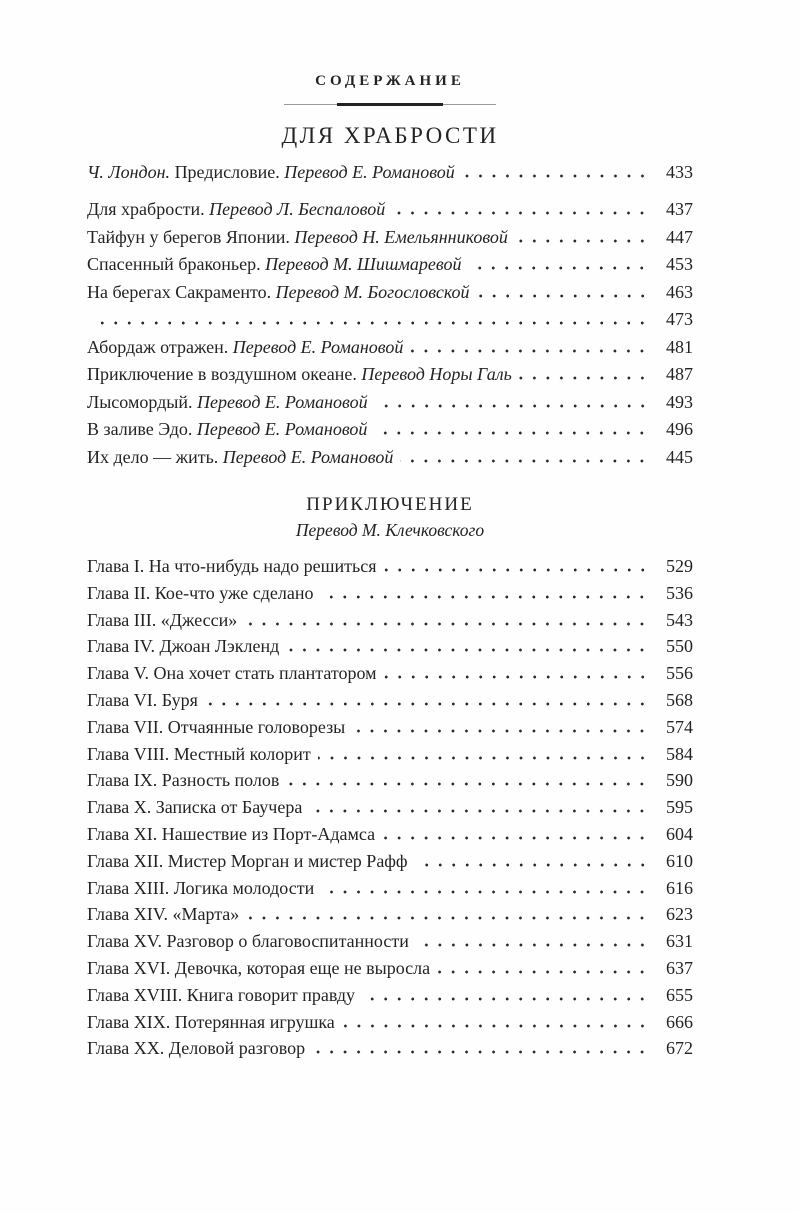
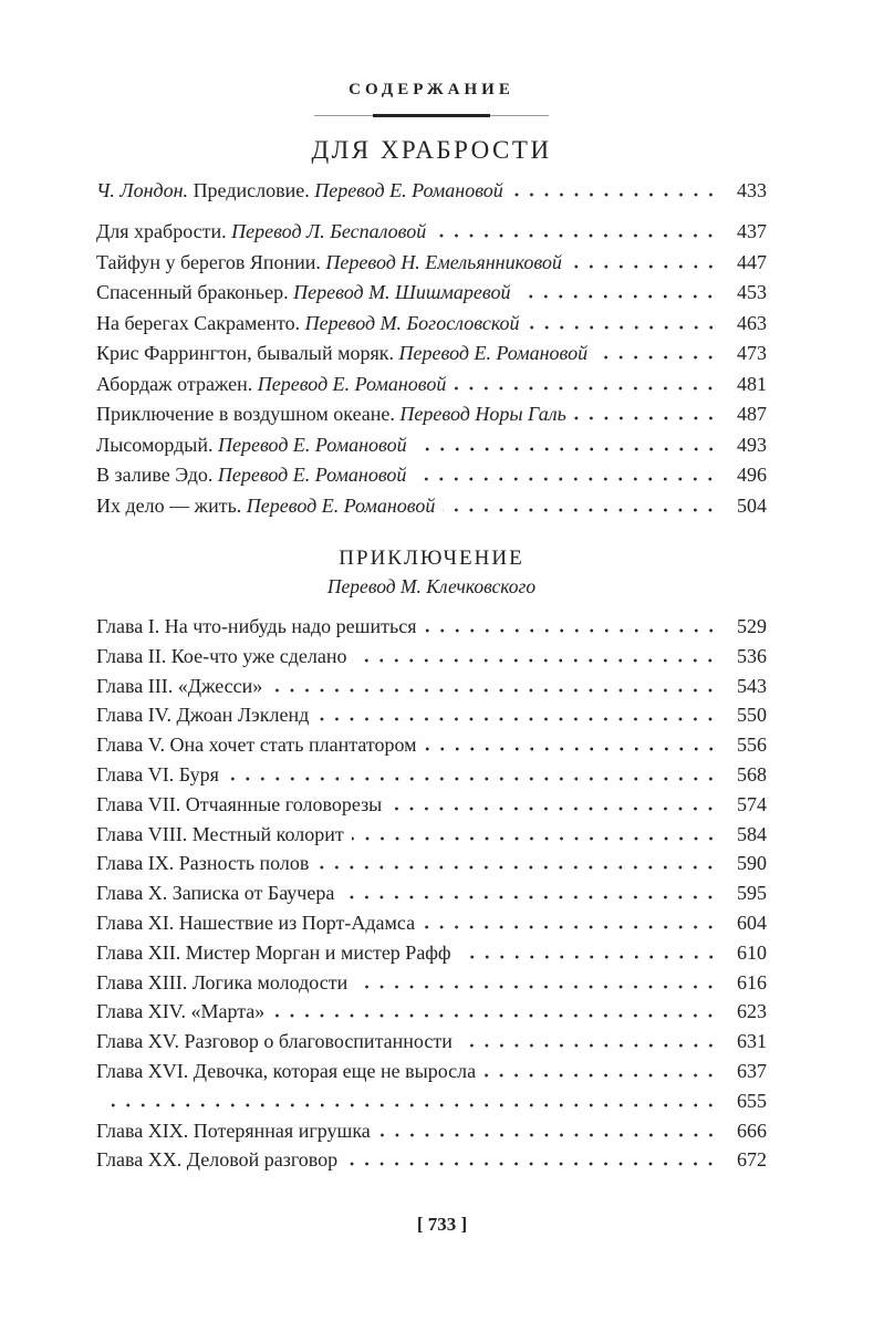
  СОДЕРЖАНИЕ
  ДЛЯ ХРАБРОСТИ
  Ч. Лондон. Предисловие. Перевод Е. Романовой
  433
  Для храбрости. Перевод Л. Беспаловой
  437
  Тайфун у берегов Японии. Перевод Н. Емельянниковой
  447
  Спасенный браконьер. Перевод М. Шишмаревой
  453
  На берегах Сакраменто. Перевод М. Богословской
  463
+ Крис Фаррингтон, бывалый моряк. Перевод Е. Романовой
  473
  Абордаж отражен. Перевод Е. Романовой
  481
  Приключение в воздушном океане. Перевод Норы Галь
  487
  Лысомордый. Перевод Е. Романовой
  493
  В заливе Эдо. Перевод Е. Романовой
  496
  Их дело — жить. Перевод Е. Романовой
- 445
+ 504
  ПРИКЛЮЧЕНИЕ
  Перевод М. Клечковского
  Глава I. На что-нибудь надо решиться
  529
  Глава II. Кое-что уже сделано
  536
  Глава III. «Джесси»
  543
  Глава IV. Джоан Лэкленд
  550
  Глава V. Она хочет стать плантатором
  556
  Глава VI. Буря
  568
  Глава VII. Отчаянные головорезы
  574
  Глава VIII. Местный колорит
  584
  Глава IX. Разность полов
  590
  Глава X. Записка от Баучера
  595
  Глава XI. Нашествие из Порт-Адамса
  604
  Глава XII. Мистер Морган и мистер Рафф
  610
  Глава XIII. Логика молодости
  616
  Глава XIV. «Марта»
  623
  Глава XV. Разговор о благовоспитанности
  631
  Глава XVI. Девочка, которая еще не выросла
  637
- Глава XVIII. Книга говорит правду
  655
  Глава XIX. Потерянная игрушка
  666
  Глава XX. Деловой разговор
  672
+ [ 733 ]
